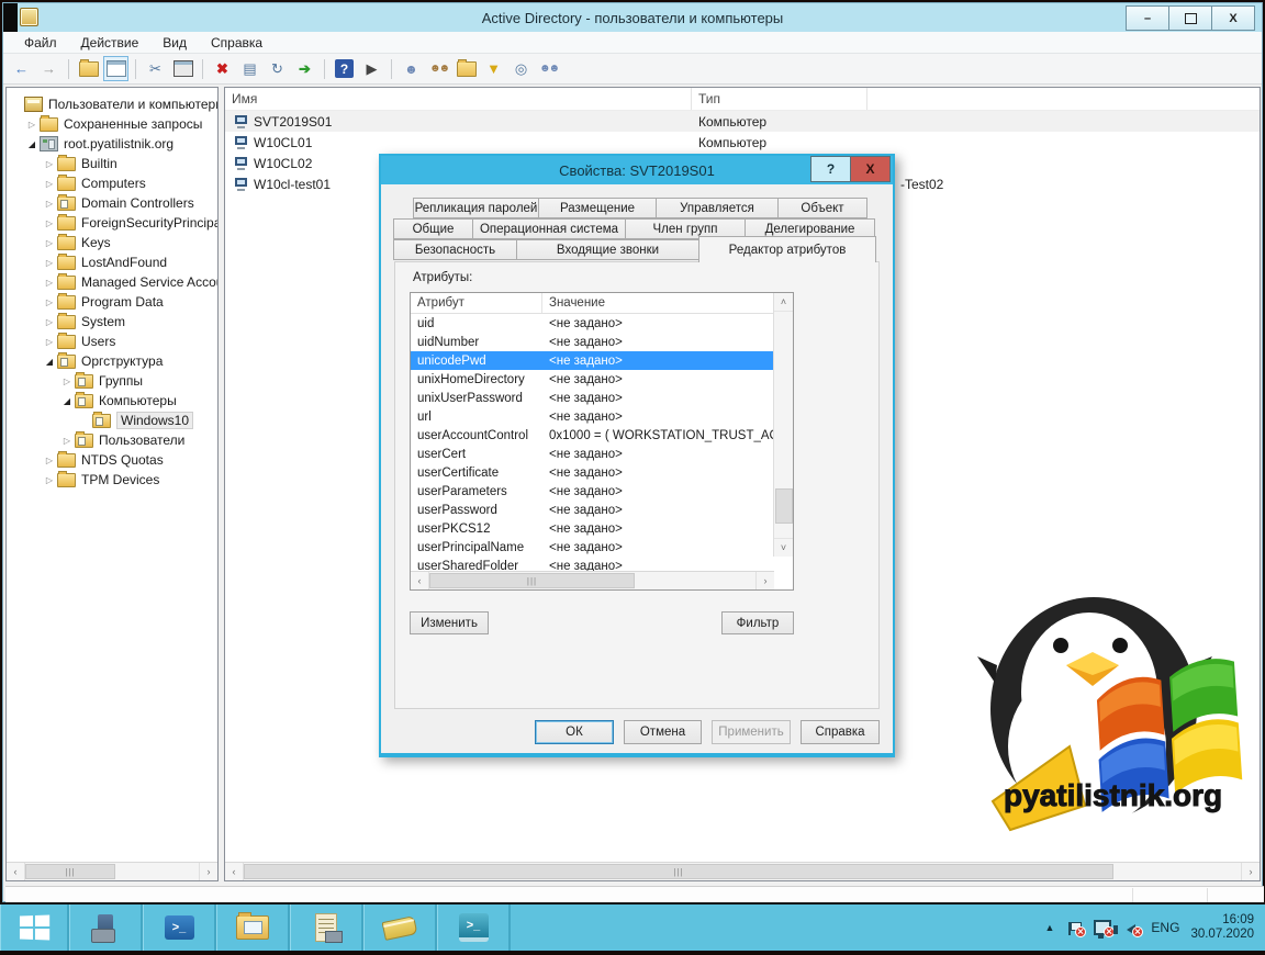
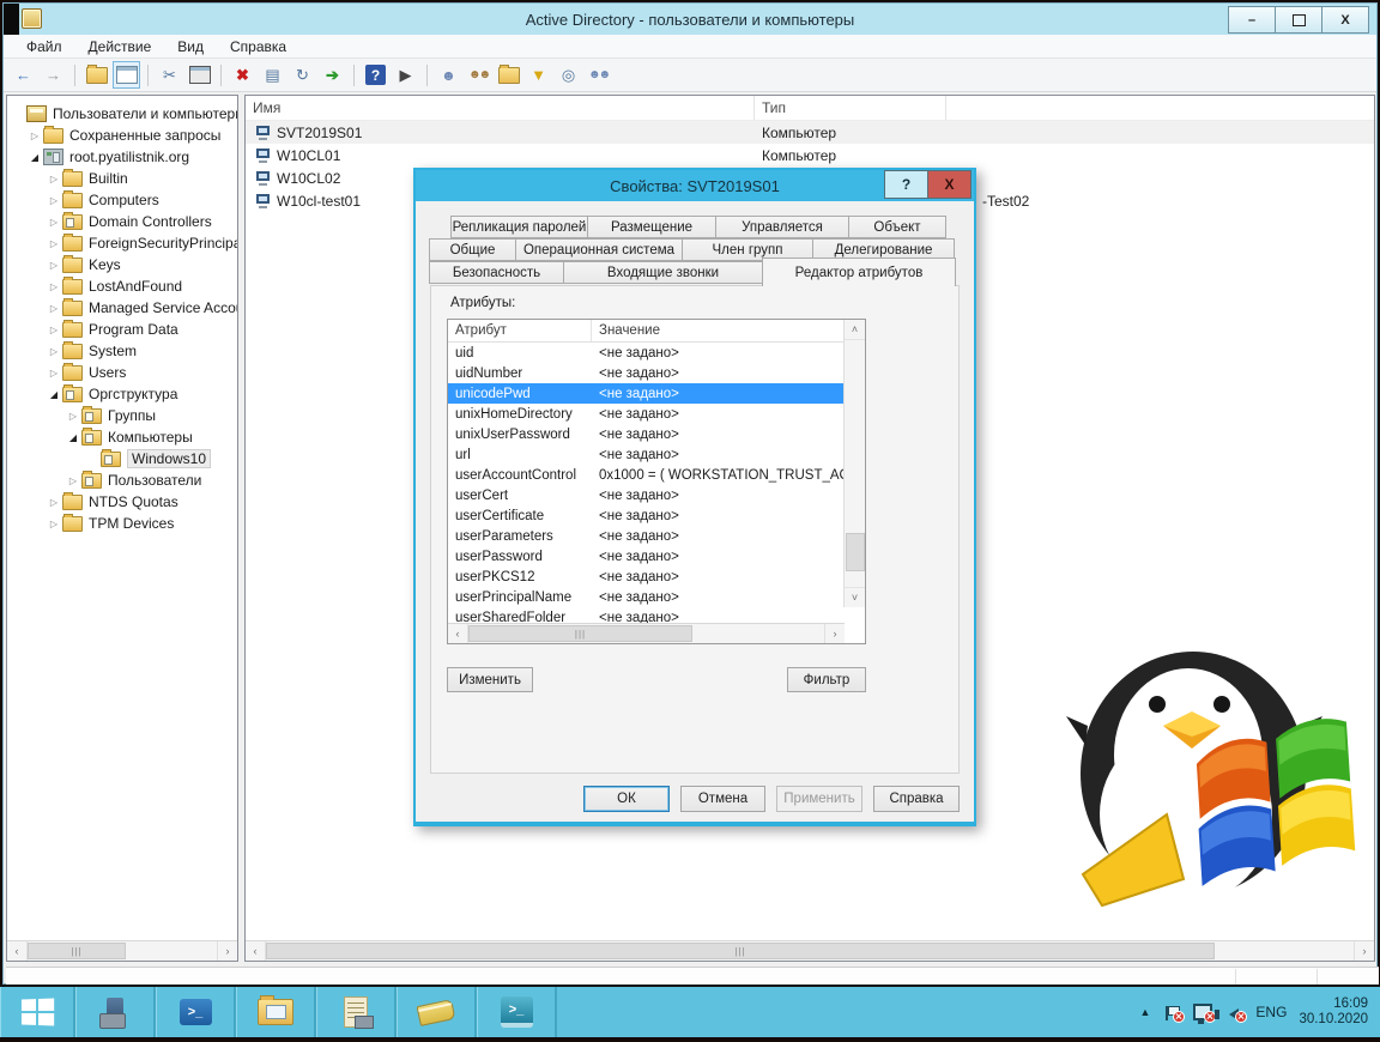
  Active Directory - пользователи и компьютеры
  –
  X
  Файл
  Действие
  Вид
  Справка
  ←
  →
  ✂
  ✖
  ▤
  ↻
  ➔
  ?
  ▶
  ☻
  ☻☻
  ▼
  ◎
  ☻☻
  Пользователи и компьютер
  ▷
  Сохраненные запросы
  ◢
  root.pyatilistnik.org
  ▷
  Builtin
  ▷
  Computers
  ▷
  Domain Controllers
  ▷
  ForeignSecurityPrincip
  ▷
  Keys
  ▷
  LostAndFound
  ▷
  Managed Service Acco
  ▷
  Program Data
  ▷
  System
  ▷
  Users
  ◢
  Оргструктура
  ▷
  Группы
  ◢
  Компьютеры
  Windows10
  ▷
  Пользователи
  ▷
  NTDS Quotas
  ▷
  TPM Devices
  ‹
  |||
  ›
  Имя
  Тип
  SVT2019S01
  Компьютер
  W10CL01
  Компьютер
  W10CL02
  W10cl-test01
  -Test02
  ‹
  |||
  ›
  Свойства: SVT2019S01
  ?
  X
  Репликация паролей
  Размещение
  Управляется
  Объект
  Общие
  Операционная система
  Член групп
  Делегирование
  Безопасность
  Входящие звонки
  Редактор атрибутов
  Атрибуты:
  Атрибут
  Значение
  uid
  <не задано>
  uidNumber
  <не задано>
  unicodePwd
  <не задано>
  unixHomeDirectory
  <не задано>
  unixUserPassword
  <не задано>
  url
  <не задано>
  userAccountControl
  0x1000 = ( WORKSTATION_TRUST_A
  userCert
  <не задано>
  userCertificate
  <не задано>
  userParameters
  <не задано>
  userPassword
  <не задано>
  userPKCS12
  <не задано>
  userPrincipalName
  <не задано>
  userSharedFolder
  <не задано>
  ˄
  ˅
  ‹
  |||
  ›
  Изменить
  Фильтр
  ОК
  Отмена
  Применить
  Справка
- pyatilistnik.org
  >_
  >_
  ▲
  ENG
  16:09
- 30.07.2020
+ 30.10.2020
